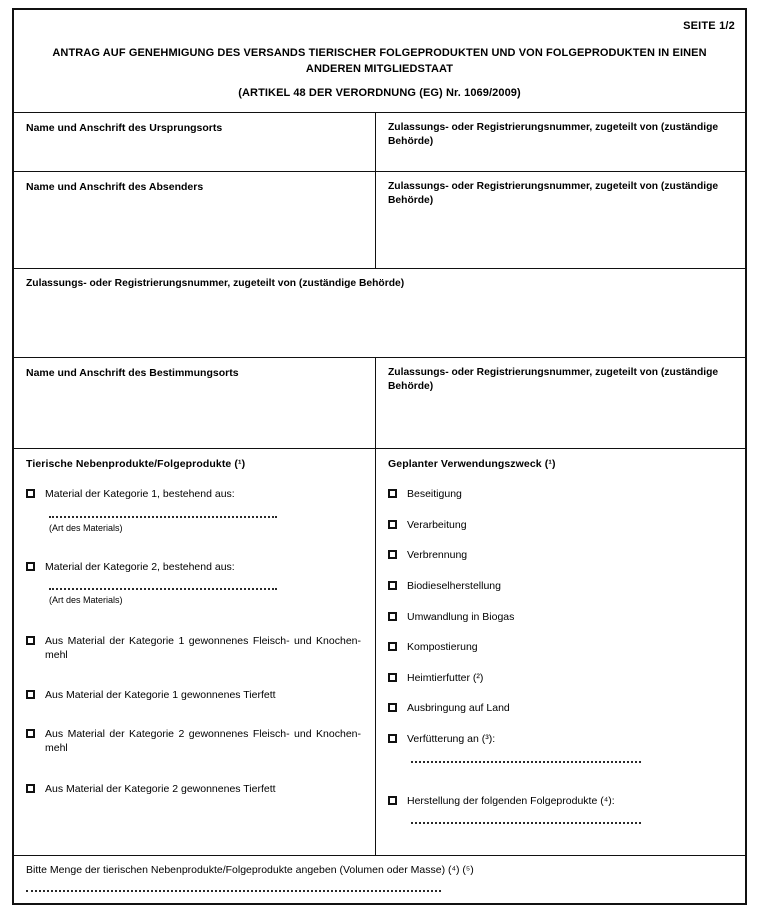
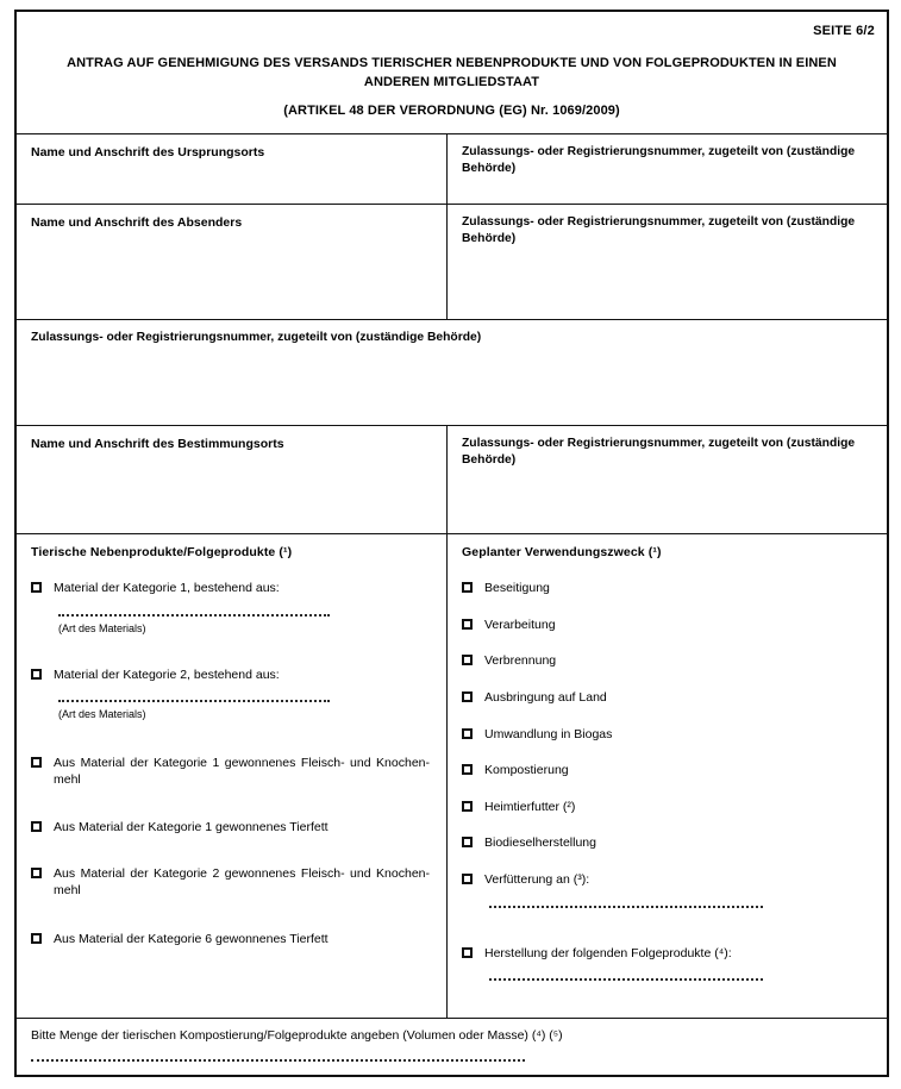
- SEITE 1/2
+ SEITE 6/2
- ANTRAG AUF GENEHMIGUNG DES VERSANDS TIERISCHER FOLGEPRODUKTEN UND VON FOLGEPRODUKTEN IN EINEN ANDEREN MITGLIEDSTAAT
+ ANTRAG AUF GENEHMIGUNG DES VERSANDS TIERISCHER NEBENPRODUKTE UND VON FOLGEPRODUKTEN IN EINEN ANDEREN MITGLIEDSTAAT
  (ARTIKEL 48 DER VERORDNUNG (EG) Nr. 1069/2009)
  Name und Anschrift des Ursprungsorts
  Zulassungs- oder Registrierungsnummer, zugeteilt von (zuständige Behörde)
  Name und Anschrift des Absenders
  Zulassungs- oder Registrierungsnummer, zugeteilt von (zuständige Behörde)
  Zulassungs- oder Registrierungsnummer, zugeteilt von (zuständige Behörde)
  Name und Anschrift des Bestimmungsorts
  Zulassungs- oder Registrierungsnummer, zugeteilt von (zuständige Behörde)
  Tierische Nebenprodukte/Folgeprodukte (¹)
  Material der Kategorie 1, bestehend aus:
  (Art des Materials)
  Material der Kategorie 2, bestehend aus:
  (Art des Materials)
  Aus Material der Kategorie 1 gewonnenes Fleisch- und Knochen­mehl
  Aus Material der Kategorie 1 gewonnenes Tierfett
  Aus Material der Kategorie 2 gewonnenes Fleisch- und Knochen­mehl
- Aus Material der Kategorie 2 gewonnenes Tierfett
+ Aus Material der Kategorie 6 gewonnenes Tierfett
  Geplanter Verwendungszweck (¹)
  Beseitigung
  Verarbeitung
  Verbrennung
- Biodieselherstellung
+ Ausbringung auf Land
  Umwandlung in Biogas
  Kompostierung
  Heimtierfutter (²)
- Ausbringung auf Land
+ Biodieselherstellung
  Verfütterung an (³):
  Herstellung der folgenden Folgeprodukte (⁴):
- Bitte Menge der tierischen Nebenprodukte/Folgeprodukte angeben (Volumen oder Masse) (⁴) (⁵)
+ Bitte Menge der tierischen Kompostierung/Folgeprodukte angeben (Volumen oder Masse) (⁴) (⁵)
